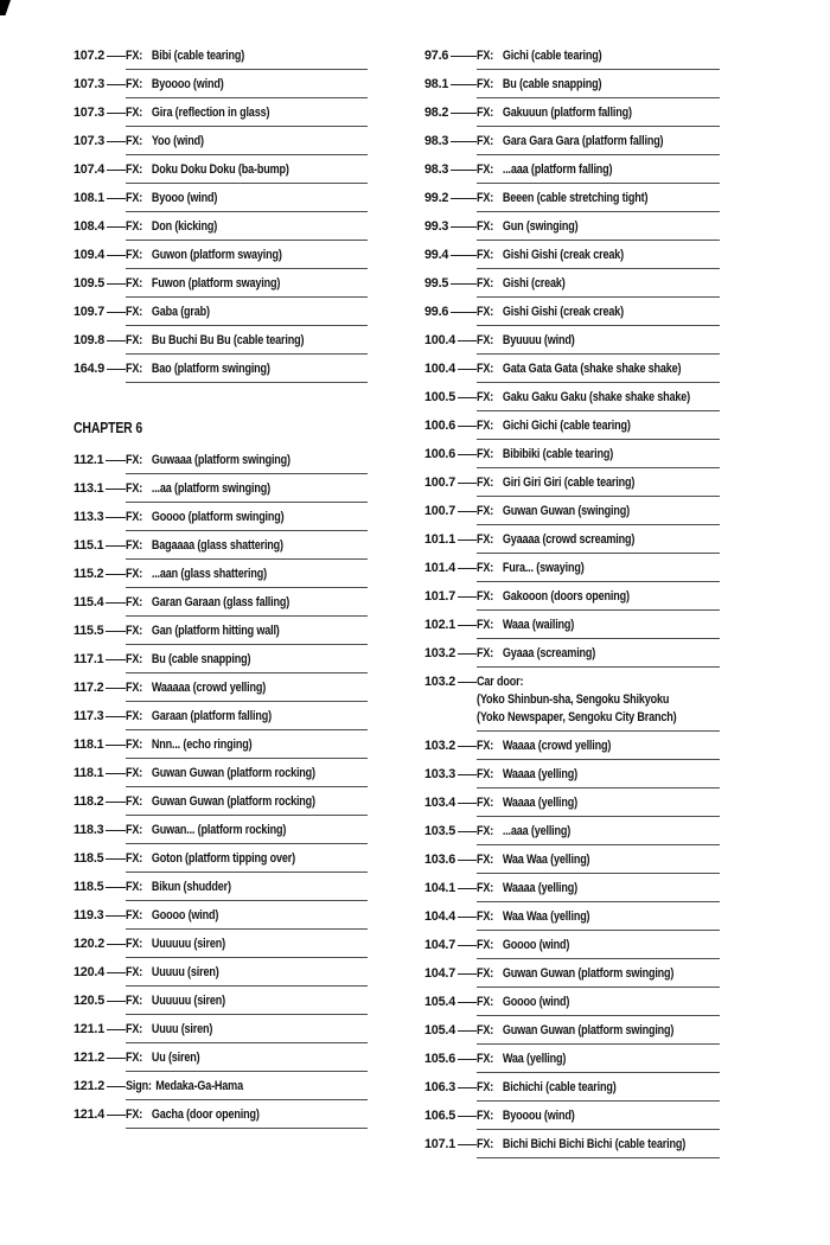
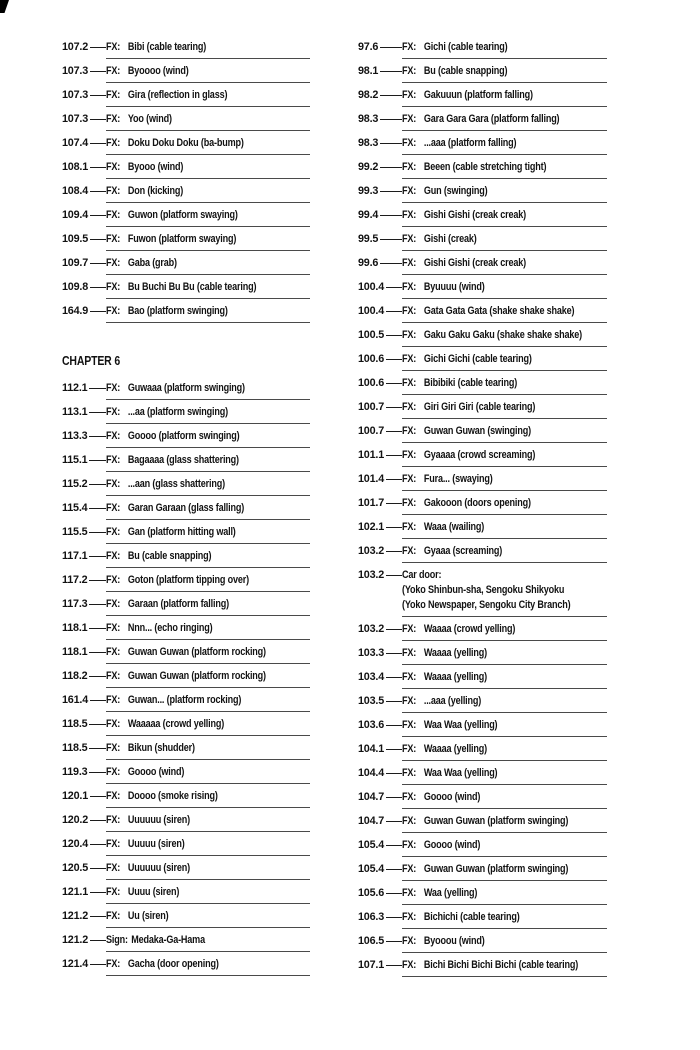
  107.2
  FX: Bibi (cable tearing)
  107.3
  FX: Byoooo (wind)
  107.3
  FX: Gira (reflection in glass)
  107.3
  FX: Yoo (wind)
  107.4
  FX: Doku Doku Doku (ba-bump)
  108.1
  FX: Byooo (wind)
  108.4
  FX: Don (kicking)
  109.4
  FX: Guwon (platform swaying)
  109.5
  FX: Fuwon (platform swaying)
  109.7
  FX: Gaba (grab)
  109.8
  FX: Bu Buchi Bu Bu (cable tearing)
  164.9
  FX: Bao (platform swinging)
  CHAPTER 6
  112.1
  FX: Guwaaa (platform swinging)
  113.1
  FX: ...aa (platform swinging)
  113.3
  FX: Goooo (platform swinging)
  115.1
  FX: Bagaaaa (glass shattering)
  115.2
  FX: ...aan (glass shattering)
  115.4
  FX: Garan Garaan (glass falling)
  115.5
  FX: Gan (platform hitting wall)
  117.1
  FX: Bu (cable snapping)
  117.2
- FX: Waaaaa (crowd yelling)
+ FX: Goton (platform tipping over)
  117.3
  FX: Garaan (platform falling)
  118.1
  FX: Nnn... (echo ringing)
  118.1
  FX: Guwan Guwan (platform rocking)
  118.2
  FX: Guwan Guwan (platform rocking)
- 118.3
+ 161.4
  FX: Guwan... (platform rocking)
  118.5
- FX: Goton (platform tipping over)
+ FX: Waaaaa (crowd yelling)
  118.5
  FX: Bikun (shudder)
  119.3
  FX: Goooo (wind)
+ 120.1
+ FX: Doooo (smoke rising)
  120.2
  FX: Uuuuuu (siren)
  120.4
  FX: Uuuuu (siren)
  120.5
  FX: Uuuuuu (siren)
  121.1
  FX: Uuuu (siren)
  121.2
  FX: Uu (siren)
  121.2
  Sign: Medaka-Ga-Hama
  121.4
  FX: Gacha (door opening)
  97.6
  FX: Gichi (cable tearing)
  98.1
  FX: Bu (cable snapping)
  98.2
  FX: Gakuuun (platform falling)
  98.3
  FX: Gara Gara Gara (platform falling)
  98.3
  FX: ...aaa (platform falling)
  99.2
  FX: Beeen (cable stretching tight)
  99.3
  FX: Gun (swinging)
  99.4
  FX: Gishi Gishi (creak creak)
  99.5
  FX: Gishi (creak)
  99.6
  FX: Gishi Gishi (creak creak)
  100.4
  FX: Byuuuu (wind)
  100.4
  FX: Gata Gata Gata (shake shake shake)
  100.5
  FX: Gaku Gaku Gaku (shake shake shake)
  100.6
  FX: Gichi Gichi (cable tearing)
  100.6
  FX: Bibibiki (cable tearing)
  100.7
  FX: Giri Giri Giri (cable tearing)
  100.7
  FX: Guwan Guwan (swinging)
  101.1
  FX: Gyaaaa (crowd screaming)
  101.4
  FX: Fura... (swaying)
  101.7
  FX: Gakooon (doors opening)
  102.1
  FX: Waaa (wailing)
  103.2
  FX: Gyaaa (screaming)
  103.2
  Car door:(Yoko Shinbun-sha, Sengoku Shikyoku
  (Yoko Newspaper, Sengoku City Branch)
  103.2
  FX: Waaaa (crowd yelling)
  103.3
  FX: Waaaa (yelling)
  103.4
  FX: Waaaa (yelling)
  103.5
  FX: ...aaa (yelling)
  103.6
  FX: Waa Waa (yelling)
  104.1
  FX: Waaaa (yelling)
  104.4
  FX: Waa Waa (yelling)
  104.7
  FX: Goooo (wind)
  104.7
  FX: Guwan Guwan (platform swinging)
  105.4
  FX: Goooo (wind)
  105.4
  FX: Guwan Guwan (platform swinging)
  105.6
  FX: Waa (yelling)
  106.3
  FX: Bichichi (cable tearing)
  106.5
  FX: Byooou (wind)
  107.1
  FX: Bichi Bichi Bichi Bichi (cable tearing)
